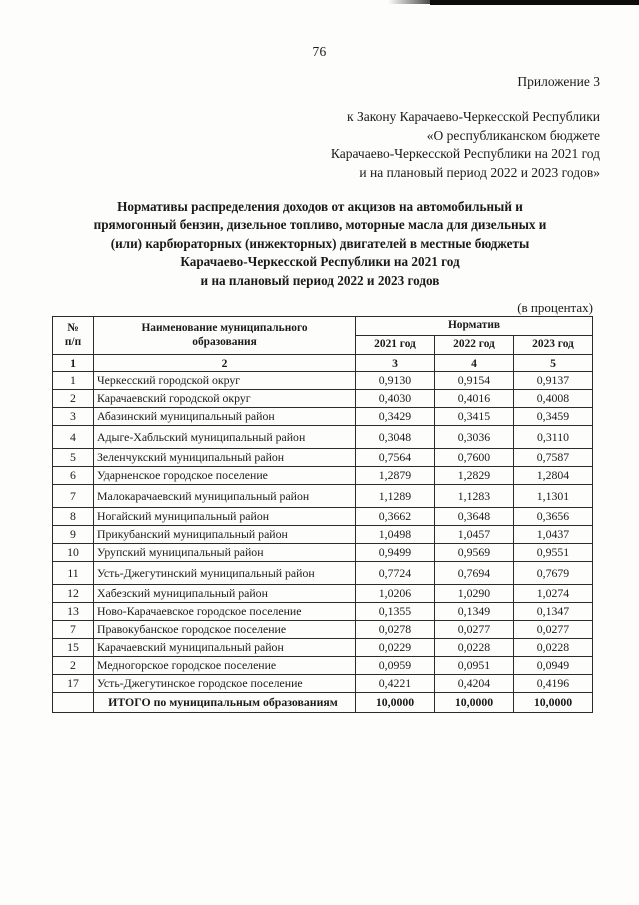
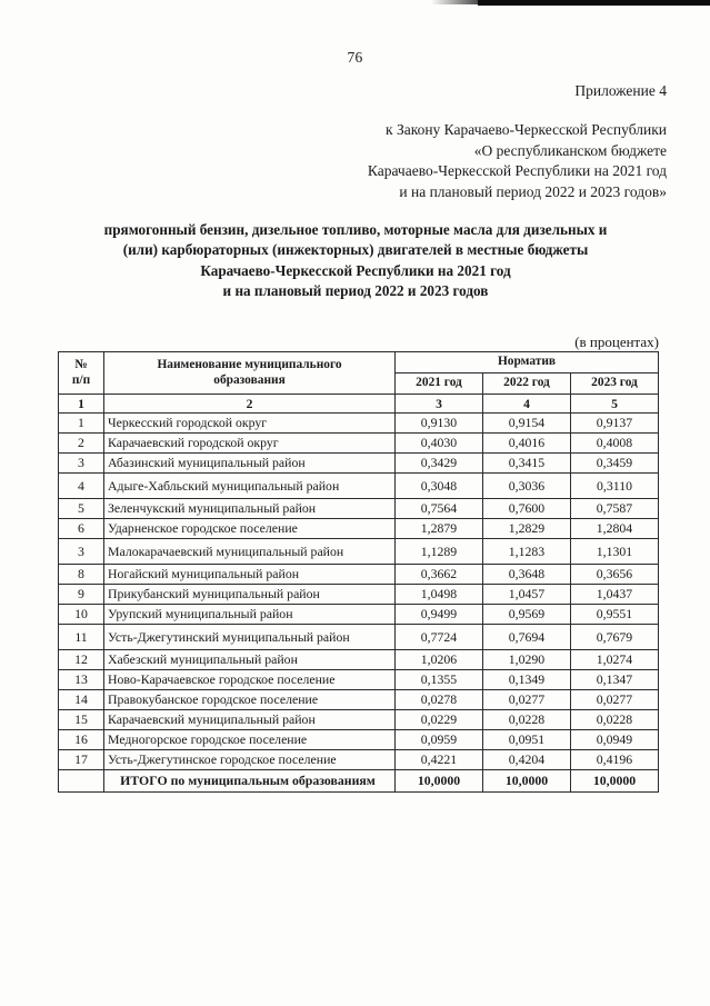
  76
- Приложение 3
+ Приложение 4
  к Закону Карачаево-Черкесской Республики
  «О республиканском бюджете
  Карачаево-Черкесской Республики на 2021 год
  и на плановый период 2022 и 2023 годов»
- Нормативы распределения доходов от акцизов на автомобильный и
  прямогонный бензин, дизельное топливо, моторные масла для дизельных и
  (или) карбюраторных (инжекторных) двигателей в местные бюджеты
  Карачаево-Черкесской Республики на 2021 год
  и на плановый период 2022 и 2023 годов
  (в процентах)
  № п/п	Наименование муниципального образования	Норматив
  2021 год	2022 год	2023 год
  1	2	3	4	5
  1	Черкесский городской округ	0,9130	0,9154	0,9137
  2	Карачаевский городской округ	0,4030	0,4016	0,4008
  3	Абазинский муниципальный район	0,3429	0,3415	0,3459
  4	Адыге-Хабльский муниципальный район	0,3048	0,3036	0,3110
  5	Зеленчукский муниципальный район	0,7564	0,7600	0,7587
  6	Ударненское городское поселение	1,2879	1,2829	1,2804
- 7	Малокарачаевский муниципальный район	1,1289	1,1283	1,1301
+ 3	Малокарачаевский муниципальный район	1,1289	1,1283	1,1301
  8	Ногайский муниципальный район	0,3662	0,3648	0,3656
  9	Прикубанский муниципальный район	1,0498	1,0457	1,0437
  10	Урупский муниципальный район	0,9499	0,9569	0,9551
  11	Усть-Джегутинский муниципальный район	0,7724	0,7694	0,7679
  12	Хабезский муниципальный район	1,0206	1,0290	1,0274
  13	Ново-Карачаевское городское поселение	0,1355	0,1349	0,1347
- 7	Правокубанское городское поселение	0,0278	0,0277	0,0277
+ 14	Правокубанское городское поселение	0,0278	0,0277	0,0277
  15	Карачаевский муниципальный район	0,0229	0,0228	0,0228
- 2	Медногорское городское поселение	0,0959	0,0951	0,0949
+ 16	Медногорское городское поселение	0,0959	0,0951	0,0949
  17	Усть-Джегутинское городское поселение	0,4221	0,4204	0,4196
  	ИТОГО по муниципальным образованиям	10,0000	10,0000	10,0000
